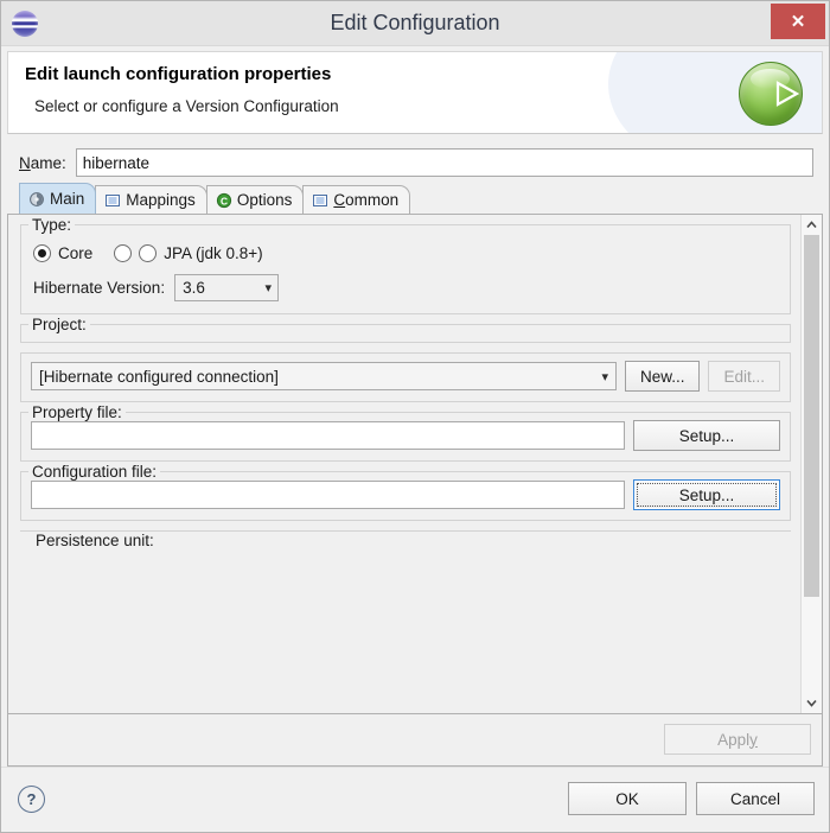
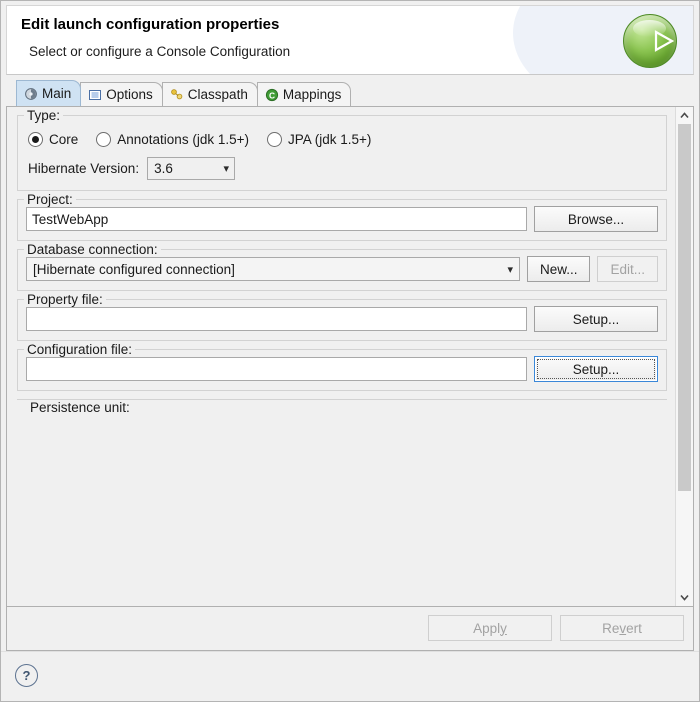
- Edit Configuration
- ✕
  Edit launch configuration properties
- Select or configure a Version Configuration
+ Select or configure a Console Configuration
- Name:
- hibernate
  Main
- Mappings
+ Options
+ Classpath
  C
- Options
+ Mappings
- Common
  Type:
  Core
+ Annotations (jdk 1.5+)
- JPA (jdk 0.8+)
+ JPA (jdk 1.5+)
  Hibernate Version:
  3.6
  ▾
  Project:
+ TestWebApp
+ Browse...
+ Database connection:
  [Hibernate configured connection]
  ▾
  New...
  Edit...
  Property file:
  Setup...
  Configuration file:
  Setup...
  Persistence unit:
  Appl
  y
+ Re
+ v
+ ert
  ?
- OK
- Cancel
